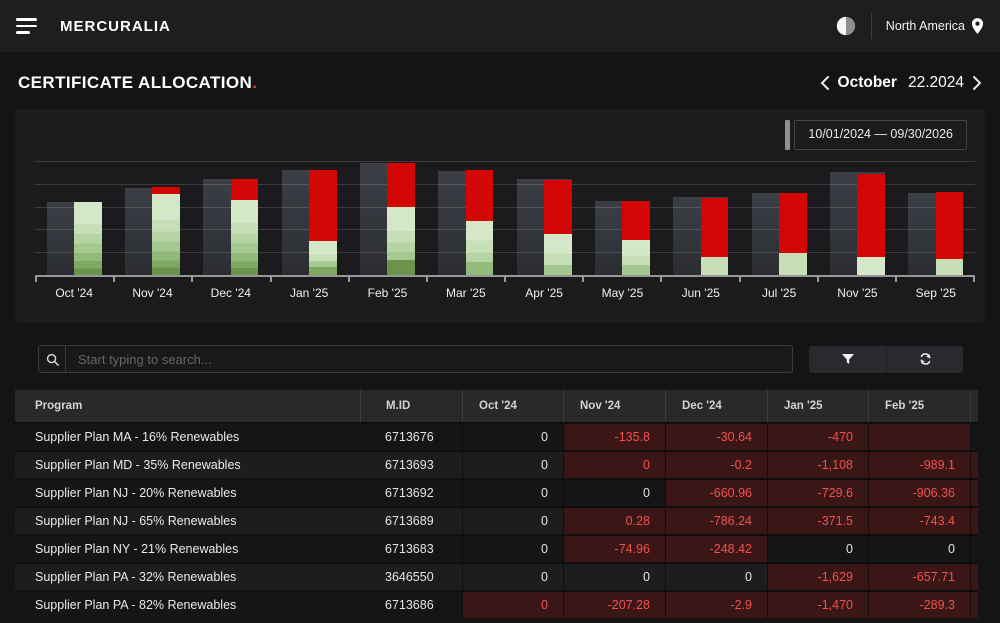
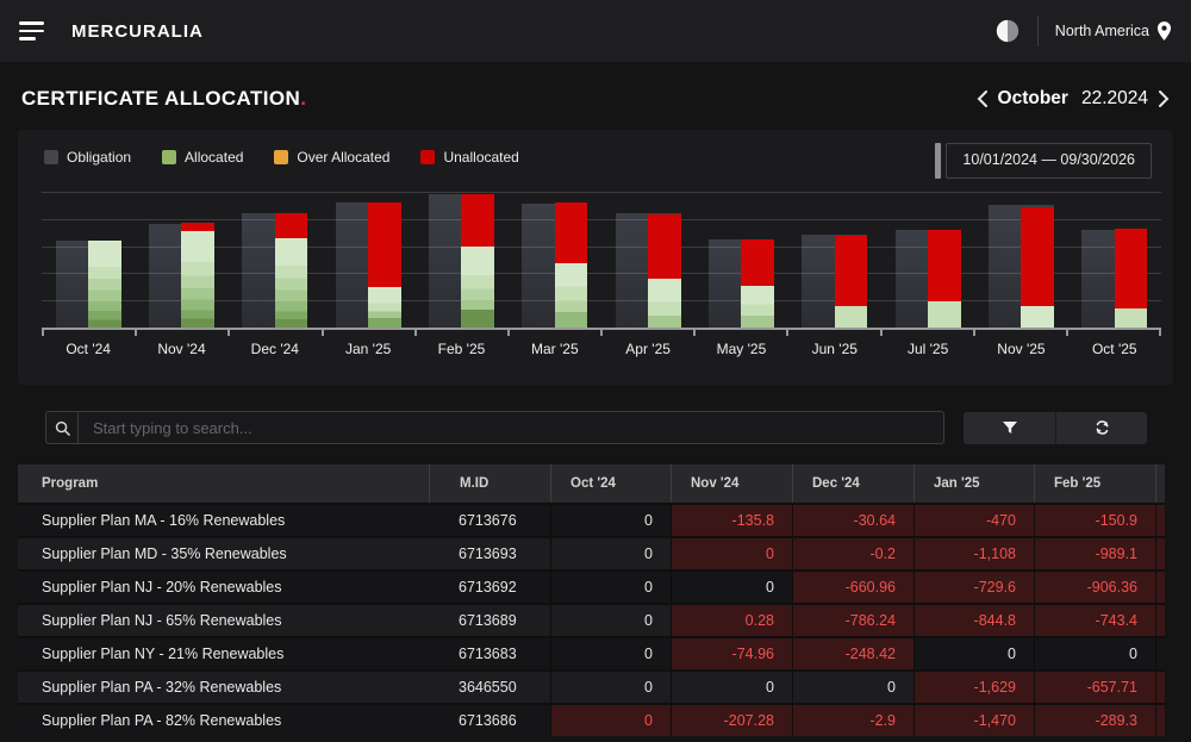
  MERCURALIA
  North America
  CERTIFICATE ALLOCATION.
  October
  22.2024
+ Obligation
+ Allocated
+ Over Allocated
+ Unallocated
  10/01/2024 — 09/30/2026
  Oct '24
  Nov '24
  Dec '24
  Jan '25
  Feb '25
  Mar '25
  Apr '25
  May '25
  Jun '25
  Jul '25
  Nov '25
- Sep '25
+ Oct '25
  Start typing to search...
  Program
  M.ID
  Oct '24
  Nov '24
  Dec '24
  Jan '25
  Feb '25
  Supplier Plan MA - 16% Renewables
  6713676
  0
  -135.8
  -30.64
  -470
+ -150.9
  Supplier Plan MD - 35% Renewables
  6713693
  0
  0
  -0.2
  -1,108
  -989.1
  Supplier Plan NJ - 20% Renewables
  6713692
  0
  0
  -660.96
  -729.6
  -906.36
  Supplier Plan NJ - 65% Renewables
  6713689
  0
  0.28
  -786.24
- -371.5
+ -844.8
  -743.4
  Supplier Plan NY - 21% Renewables
  6713683
  0
  -74.96
  -248.42
  0
  0
  Supplier Plan PA - 32% Renewables
  3646550
  0
  0
  0
  -1,629
  -657.71
  Supplier Plan PA - 82% Renewables
  6713686
  0
  -207.28
  -2.9
  -1,470
  -289.3
